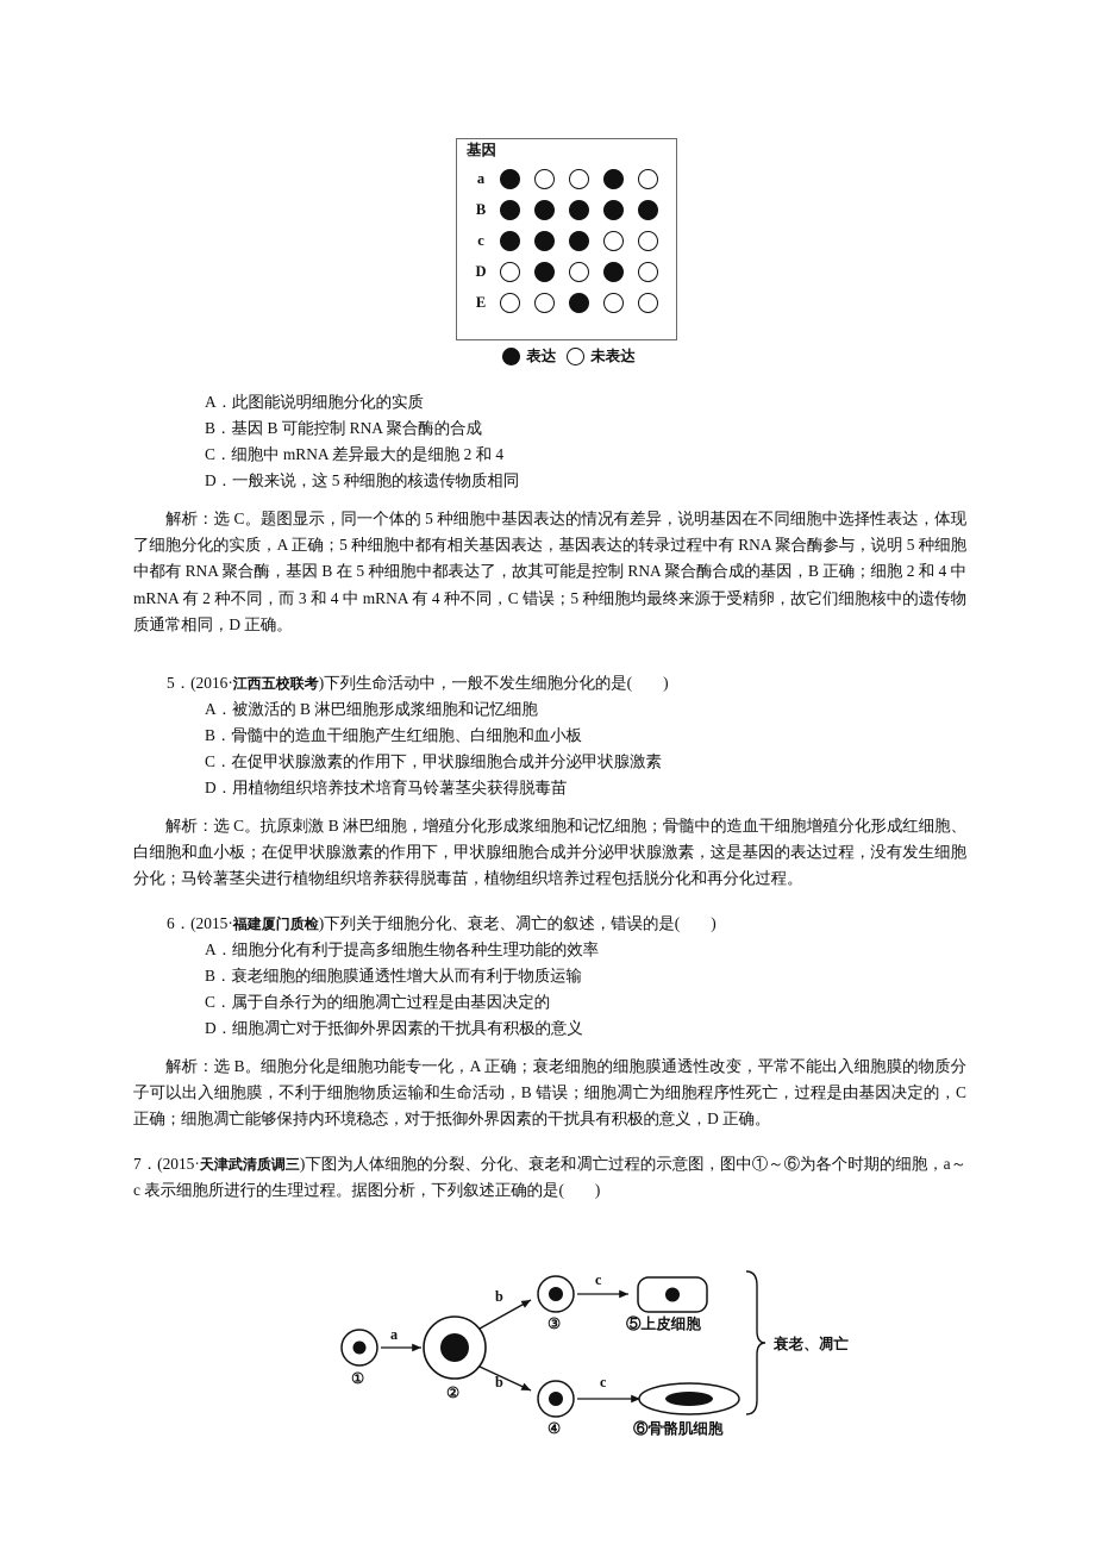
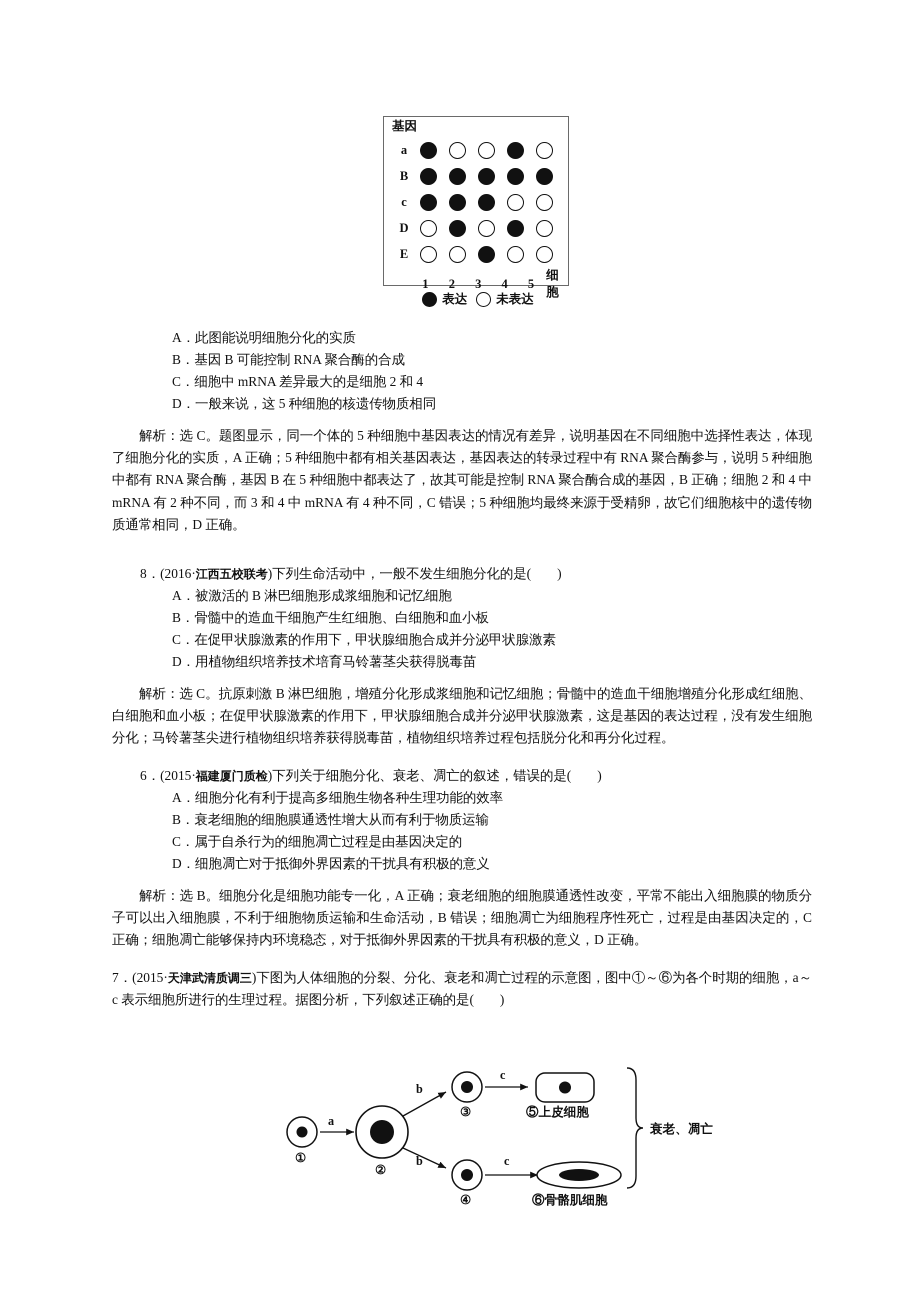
  基因
  a
  B
  c
  D
  E
+ 1
+ 2
+ 3
+ 4
+ 5
+ 细胞
  表达
  未表达
  A．此图能说明细胞分化的实质
  B．基因 B 可能控制 RNA 聚合酶的合成
  C．细胞中 mRNA 差异最大的是细胞 2 和 4
  D．一般来说，这 5 种细胞的核遗传物质相同
  解析：选 C。题图显示，同一个体的 5 种细胞中基因表达的情况有差异，说明基因在不同细胞中选择性表达，体现了细胞分化的实质，A 正确；5 种细胞中都有相关基因表达，基因表达的转录过程中有 RNA 聚合酶参与，说明 5 种细胞中都有 RNA 聚合酶，基因 B 在 5 种细胞中都表达了，故其可能是控制 RNA 聚合酶合成的基因，B 正确；细胞 2 和 4 中 mRNA 有 2 种不同，而 3 和 4 中 mRNA 有 4 种不同，C 错误；5 种细胞均最终来源于受精卵，故它们细胞核中的遗传物质通常相同，D 正确。
- 5．(2016·江西五校联考)下列生命活动中，一般不发生细胞分化的是( )
+ 8．(2016·江西五校联考)下列生命活动中，一般不发生细胞分化的是( )
  A．被激活的 B 淋巴细胞形成浆细胞和记忆细胞
  B．骨髓中的造血干细胞产生红细胞、白细胞和血小板
  C．在促甲状腺激素的作用下，甲状腺细胞合成并分泌甲状腺激素
  D．用植物组织培养技术培育马铃薯茎尖获得脱毒苗
  解析：选 C。抗原刺激 B 淋巴细胞，增殖分化形成浆细胞和记忆细胞；骨髓中的造血干细胞增殖分化形成红细胞、白细胞和血小板；在促甲状腺激素的作用下，甲状腺细胞合成并分泌甲状腺激素，这是基因的表达过程，没有发生细胞分化；马铃薯茎尖进行植物组织培养获得脱毒苗，植物组织培养过程包括脱分化和再分化过程。
  6．(2015·福建厦门质检)下列关于细胞分化、衰老、凋亡的叙述，错误的是( )
  A．细胞分化有利于提高多细胞生物各种生理功能的效率
  B．衰老细胞的细胞膜通透性增大从而有利于物质运输
  C．属于自杀行为的细胞凋亡过程是由基因决定的
  D．细胞凋亡对于抵御外界因素的干扰具有积极的意义
  解析：选 B。细胞分化是细胞功能专一化，A 正确；衰老细胞的细胞膜通透性改变，平常不能出入细胞膜的物质分子可以出入细胞膜，不利于细胞物质运输和生命活动，B 错误；细胞凋亡为细胞程序性死亡，过程是由基因决定的，C 正确；细胞凋亡能够保持内环境稳态，对于抵御外界因素的干扰具有积极的意义，D 正确。
  7．(2015·天津武清质调三)下图为人体细胞的分裂、分化、衰老和凋亡过程的示意图，图中①～⑥为各个时期的细胞，a～c 表示细胞所进行的生理过程。据图分析，下列叙述正确的是( )
  a
  b
  b
  c
  c
  ①
  ②
  ③
  ④
  ⑤上皮细胞
  ⑥骨骼肌细胞
  衰老、凋亡
